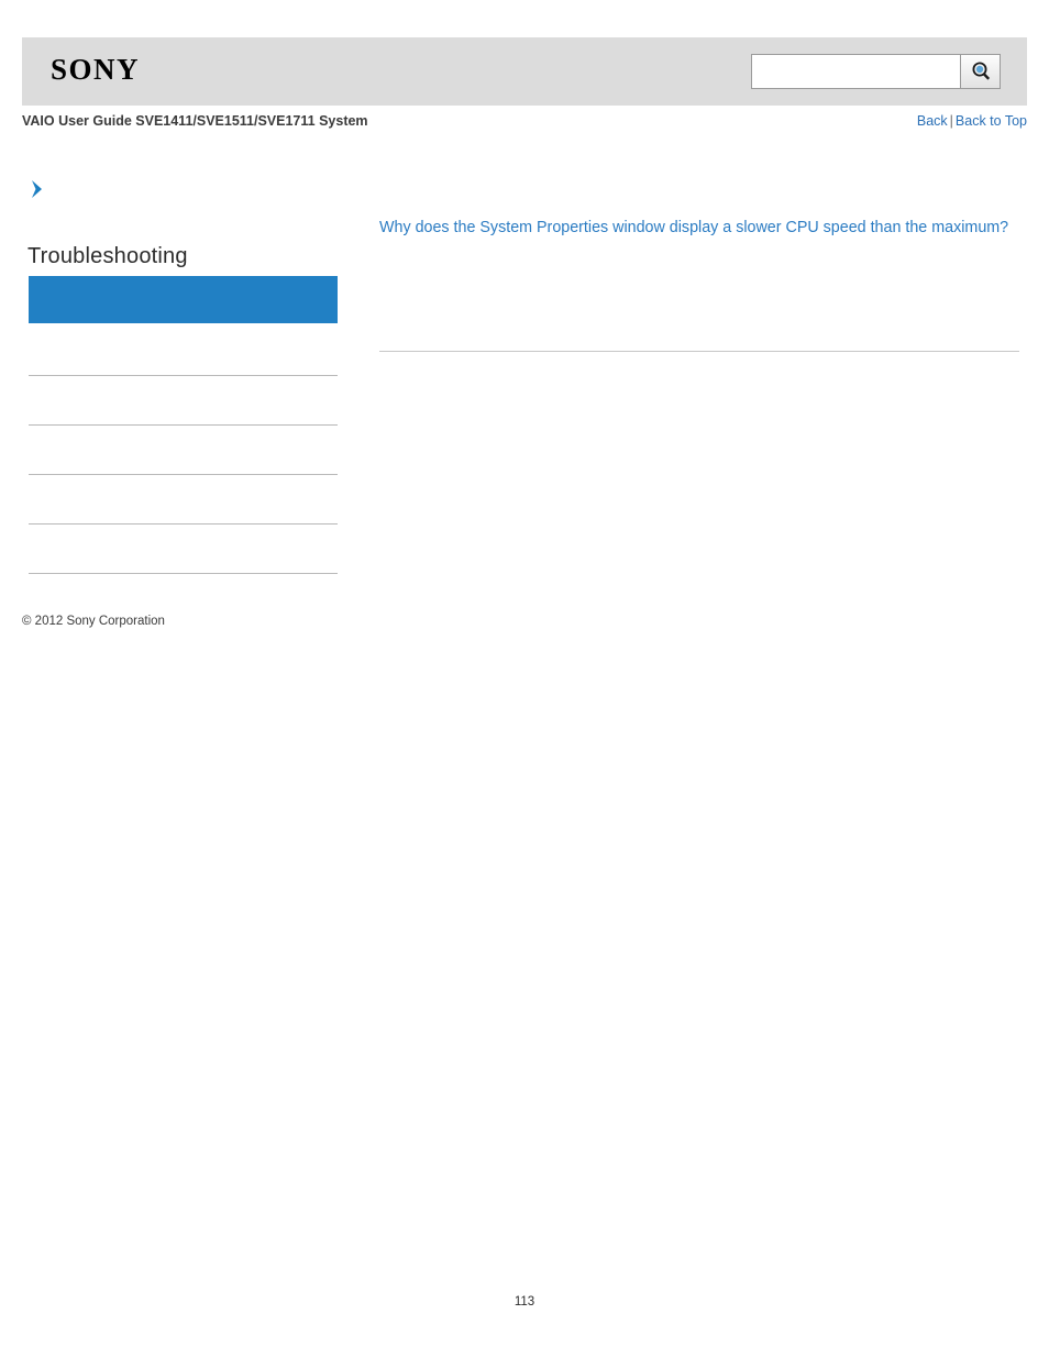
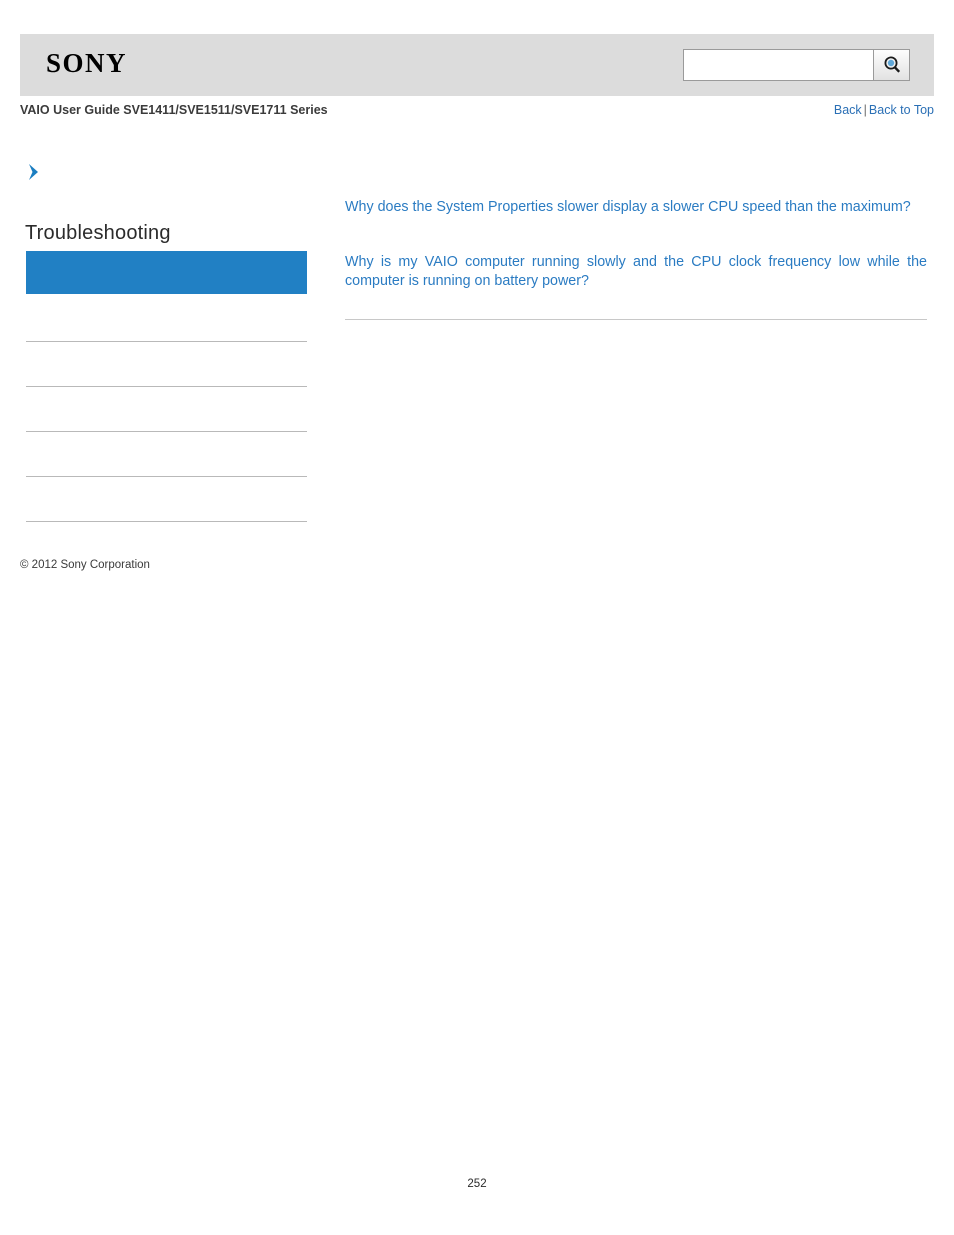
  SONY
- VAIO User Guide SVE1411/SVE1511/SVE1711 System
+ VAIO User Guide SVE1411/SVE1511/SVE1711 Series
  Back | Back to Top
  Troubleshooting
  © 2012 Sony Corporation
- Why does the System Properties window display a slower CPU speed than the maximum?
+ Why does the System Properties slower display a slower CPU speed than the maximum?
+ Why is my VAIO computer running slowly and the CPU clock frequency low while the computer is running on battery power?
- 113
+ 252
